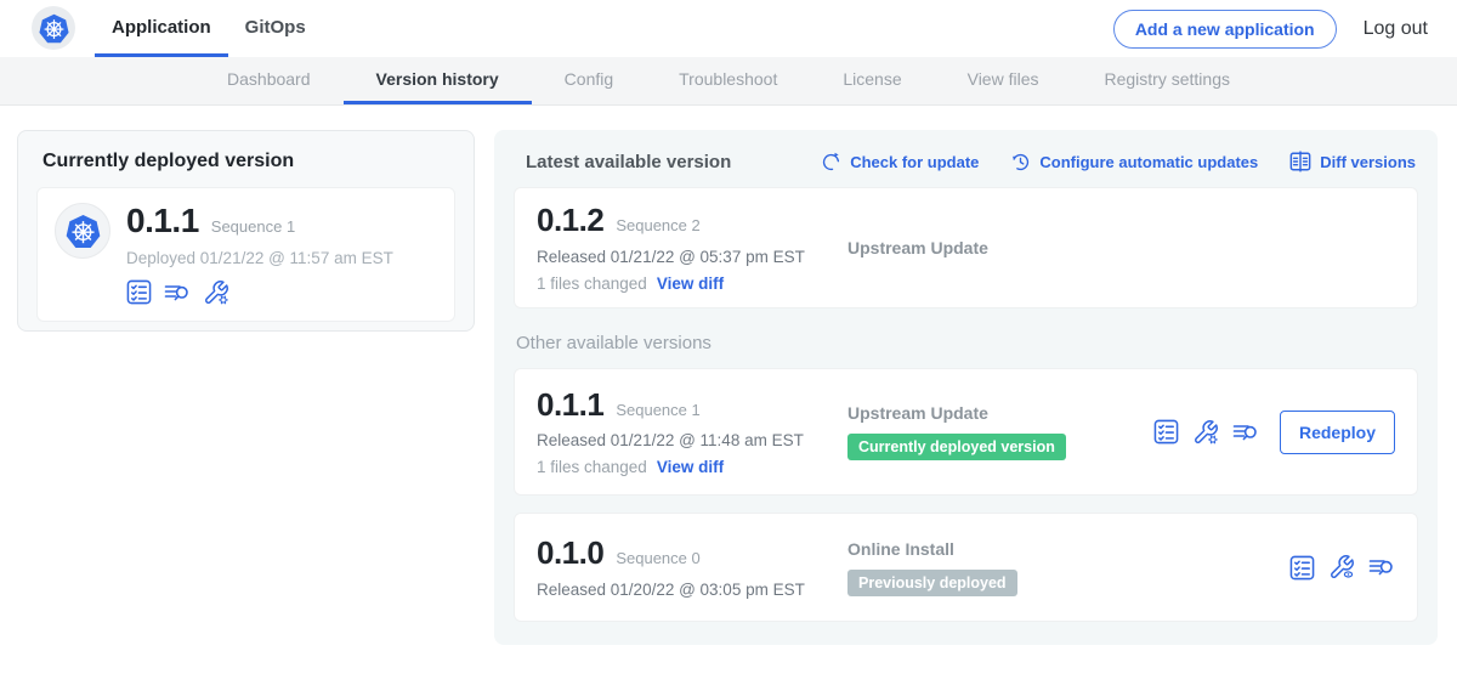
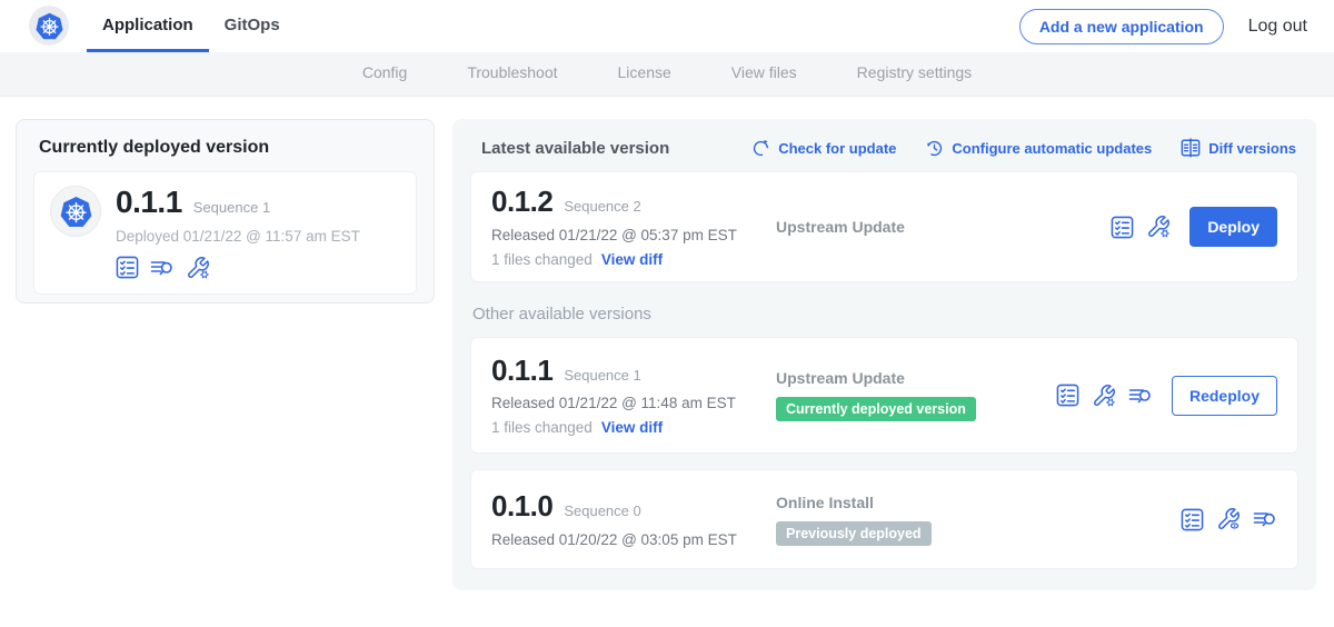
  Application
  GitOps
  Add a new application
  Log out
- Dashboard
- Version history
  Config
  Troubleshoot
  License
  View files
  Registry settings
  Currently deployed version
  0.1.1
  Sequence 1
  Deployed 01/21/22 @ 11:57 am EST
  Latest available version
  Check for update
  Configure automatic updates
  Diff versions
  0.1.2
  Sequence 2
  Released 01/21/22 @ 05:37 pm EST
  1 files changed
  View diff
  Upstream Update
+ Deploy
  Other available versions
  0.1.1
  Sequence 1
  Released 01/21/22 @ 11:48 am EST
  1 files changed
  View diff
  Upstream Update
  Currently deployed version
  Redeploy
  0.1.0
  Sequence 0
  Released 01/20/22 @ 03:05 pm EST
  Online Install
  Previously deployed
